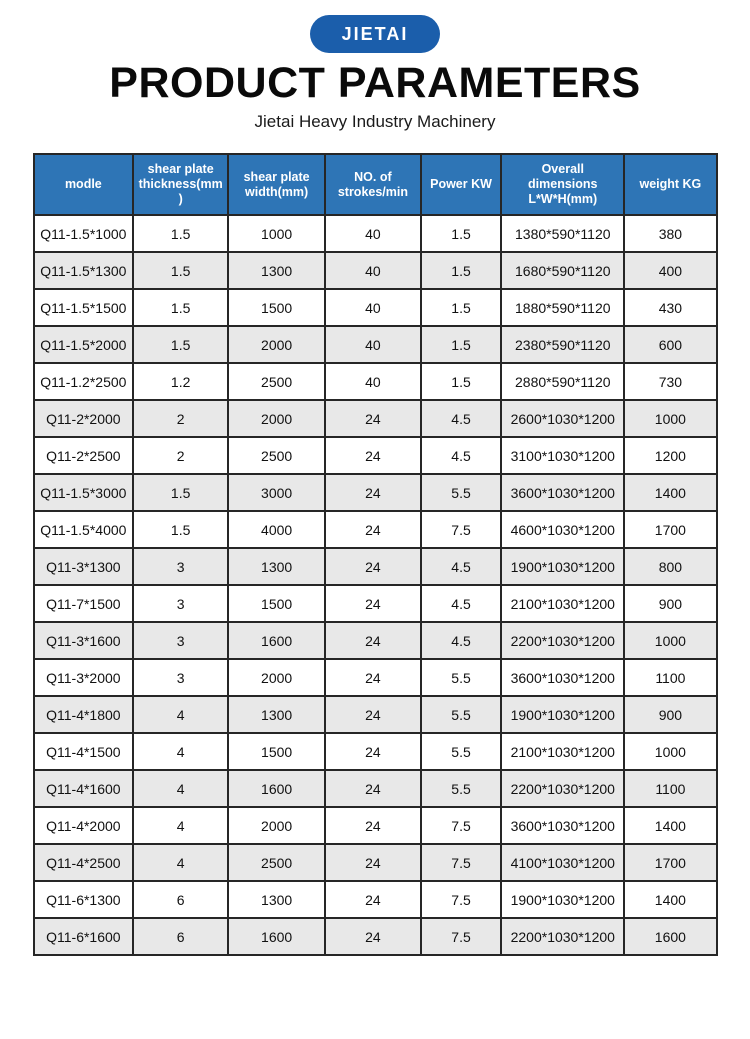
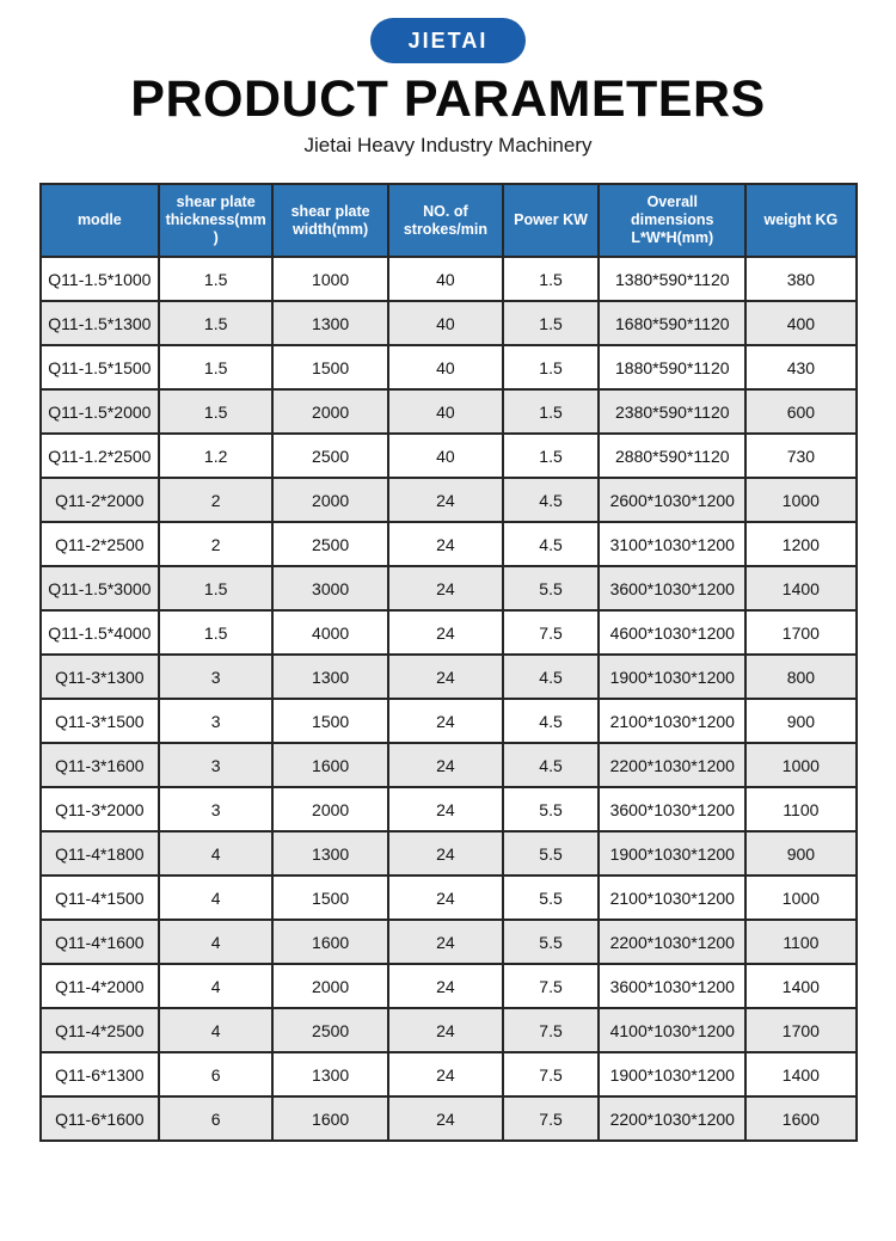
  JIETAI
  PRODUCT PARAMETERS
  Jietai Heavy Industry Machinery
  modle	shear plate thickness(mm)	shear plate width(mm)	NO. of strokes/min	Power KW	Overall dimensions L*W*H(mm)	weight KG
  Q11-1.5*1000	1.5	1000	40	1.5	1380*590*1120	380
  Q11-1.5*1300	1.5	1300	40	1.5	1680*590*1120	400
  Q11-1.5*1500	1.5	1500	40	1.5	1880*590*1120	430
  Q11-1.5*2000	1.5	2000	40	1.5	2380*590*1120	600
  Q11-1.2*2500	1.2	2500	40	1.5	2880*590*1120	730
  Q11-2*2000	2	2000	24	4.5	2600*1030*1200	1000
  Q11-2*2500	2	2500	24	4.5	3100*1030*1200	1200
  Q11-1.5*3000	1.5	3000	24	5.5	3600*1030*1200	1400
  Q11-1.5*4000	1.5	4000	24	7.5	4600*1030*1200	1700
  Q11-3*1300	3	1300	24	4.5	1900*1030*1200	800
- Q11-7*1500	3	1500	24	4.5	2100*1030*1200	900
+ Q11-3*1500	3	1500	24	4.5	2100*1030*1200	900
  Q11-3*1600	3	1600	24	4.5	2200*1030*1200	1000
  Q11-3*2000	3	2000	24	5.5	3600*1030*1200	1100
  Q11-4*1800	4	1300	24	5.5	1900*1030*1200	900
  Q11-4*1500	4	1500	24	5.5	2100*1030*1200	1000
  Q11-4*1600	4	1600	24	5.5	2200*1030*1200	1100
  Q11-4*2000	4	2000	24	7.5	3600*1030*1200	1400
  Q11-4*2500	4	2500	24	7.5	4100*1030*1200	1700
  Q11-6*1300	6	1300	24	7.5	1900*1030*1200	1400
  Q11-6*1600	6	1600	24	7.5	2200*1030*1200	1600
